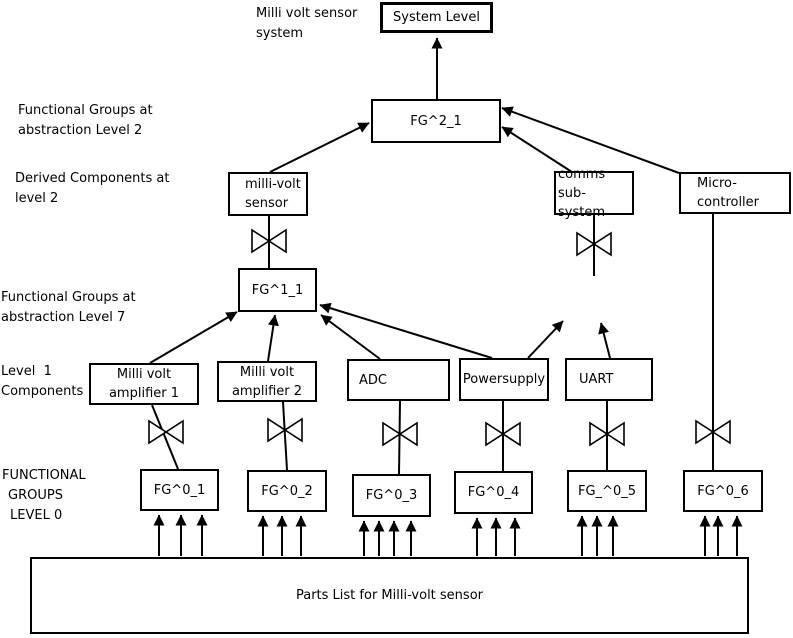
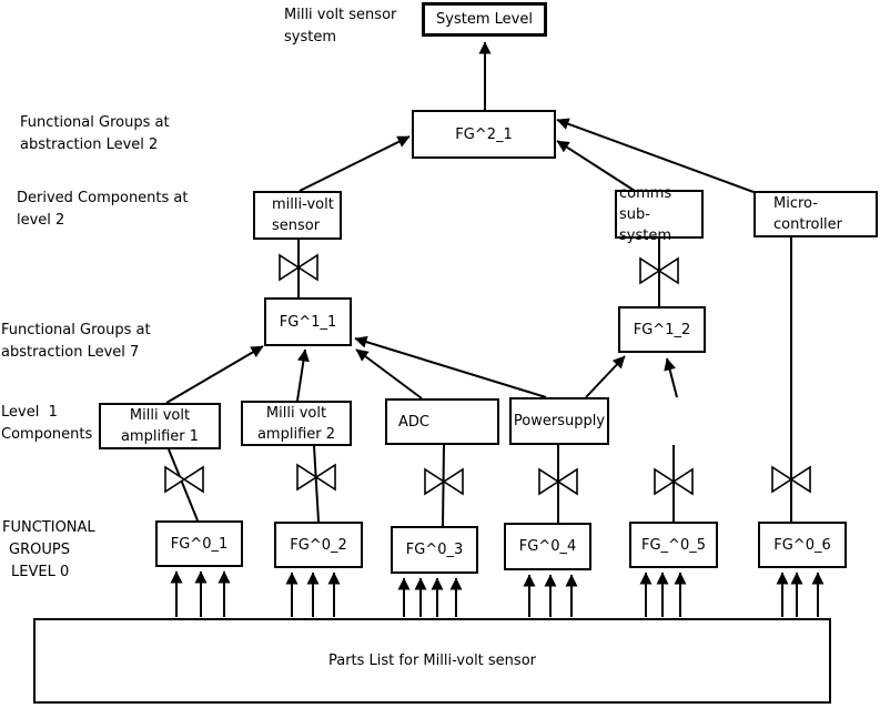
  Milli volt sensor
  system
  Functional Groups at
  abstraction Level 2
  Derived Components at
  level 2
  Functional Groups at
  abstraction Level 7
  Level 1
  Components
  FUNCTIONAL
  GROUPS
  LEVEL 0
  System Level
  FG^2_1
  milli-volt
  sensor
  comms
  sub-system
  Micro-
  controller
  FG^1_1
+ FG^1_2
  Milli volt
  amplifier 1
  Milli volt
  amplifier 2
  ADC
  Powersupply
- UART
  FG^0_1
  FG^0_2
  FG^0_3
  FG^0_4
  FG_^0_5
  FG^0_6
  Parts List for Milli-volt sensor
